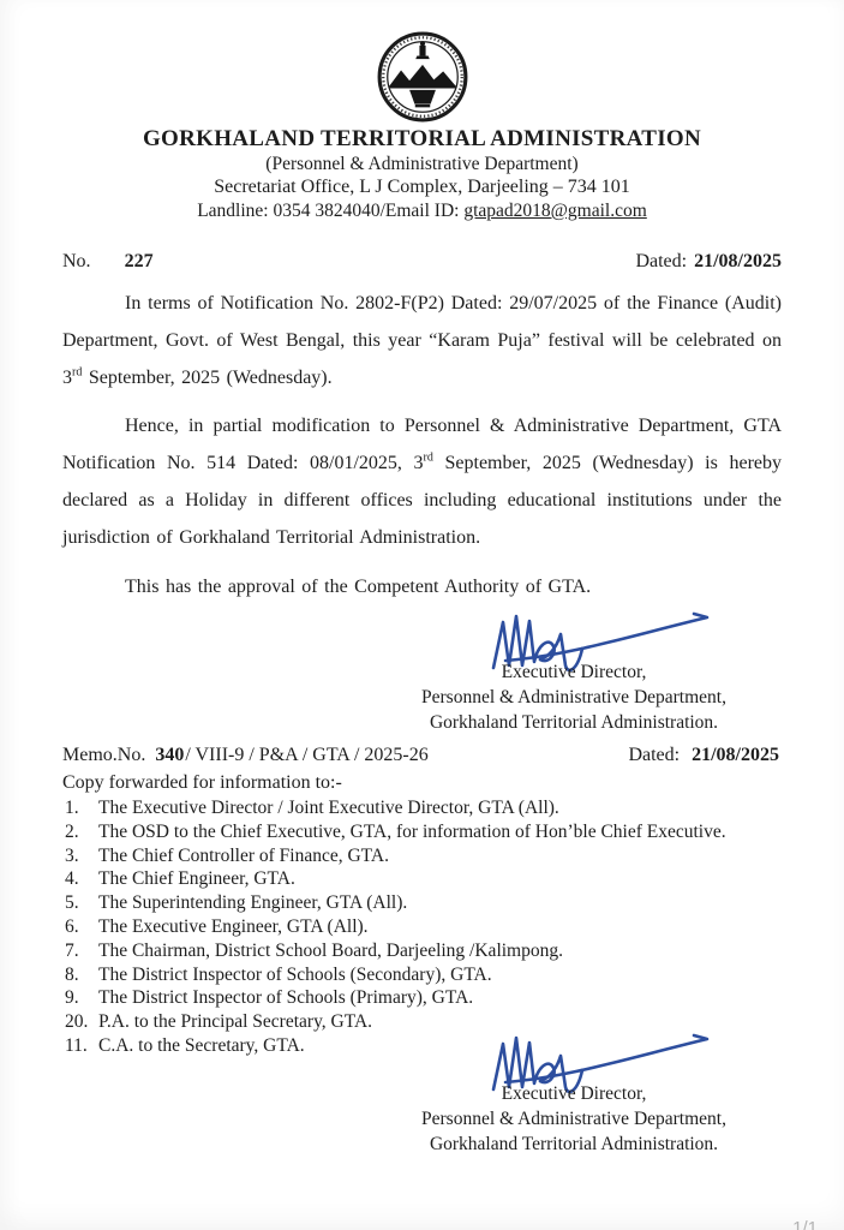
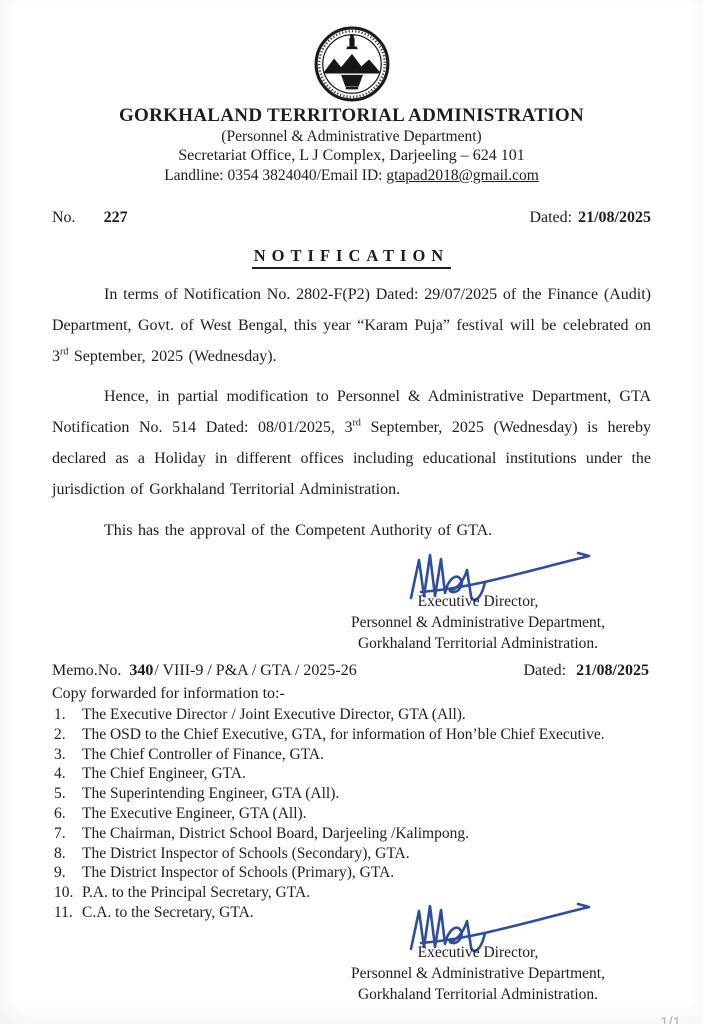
  GORKHALAND TERRITORIAL ADMINISTRATION
  (Personnel & Administrative Department)
- Secretariat Office, L J Complex, Darjeeling – 734 101
+ Secretariat Office, L J Complex, Darjeeling – 624 101
  Landline: 0354 3824040/Email ID: gtapad2018@gmail.com
  No. 227
  Dated: 21/08/2025
+ NOTIFICATION
  In terms of Notification No. 2802-F(P2) Dated: 29/07/2025 of the Finance (Audit) Department, Govt. of West Bengal, this year “Karam Puja” festival will be celebrated on 3rd September, 2025 (Wednesday).
  Hence, in partial modification to Personnel & Administrative Department, GTA Notification No. 514 Dated: 08/01/2025, 3rd September, 2025 (Wednesday) is hereby declared as a Holiday in different offices including educational institutions under the jurisdiction of Gorkhaland Territorial Administration.
  This has the approval of the Competent Authority of GTA.
  Executive Director,
  Personnel & Administrative Department,
  Gorkhaland Territorial Administration.
  Memo.No. 340/ VIII-9 / P&A / GTA / 2025-26
  Dated: 21/08/2025
  Copy forwarded for information to:-
  1.
  The Executive Director / Joint Executive Director, GTA (All).
  2.
  The OSD to the Chief Executive, GTA, for information of Hon’ble Chief Executive.
  3.
  The Chief Controller of Finance, GTA.
  4.
  The Chief Engineer, GTA.
  5.
  The Superintending Engineer, GTA (All).
  6.
  The Executive Engineer, GTA (All).
  7.
  The Chairman, District School Board, Darjeeling /Kalimpong.
  8.
  The District Inspector of Schools (Secondary), GTA.
  9.
  The District Inspector of Schools (Primary), GTA.
- 20.
+ 10.
  P.A. to the Principal Secretary, GTA.
  11.
  C.A. to the Secretary, GTA.
  Executive Director,
  Personnel & Administrative Department,
  Gorkhaland Territorial Administration.
  1/1
